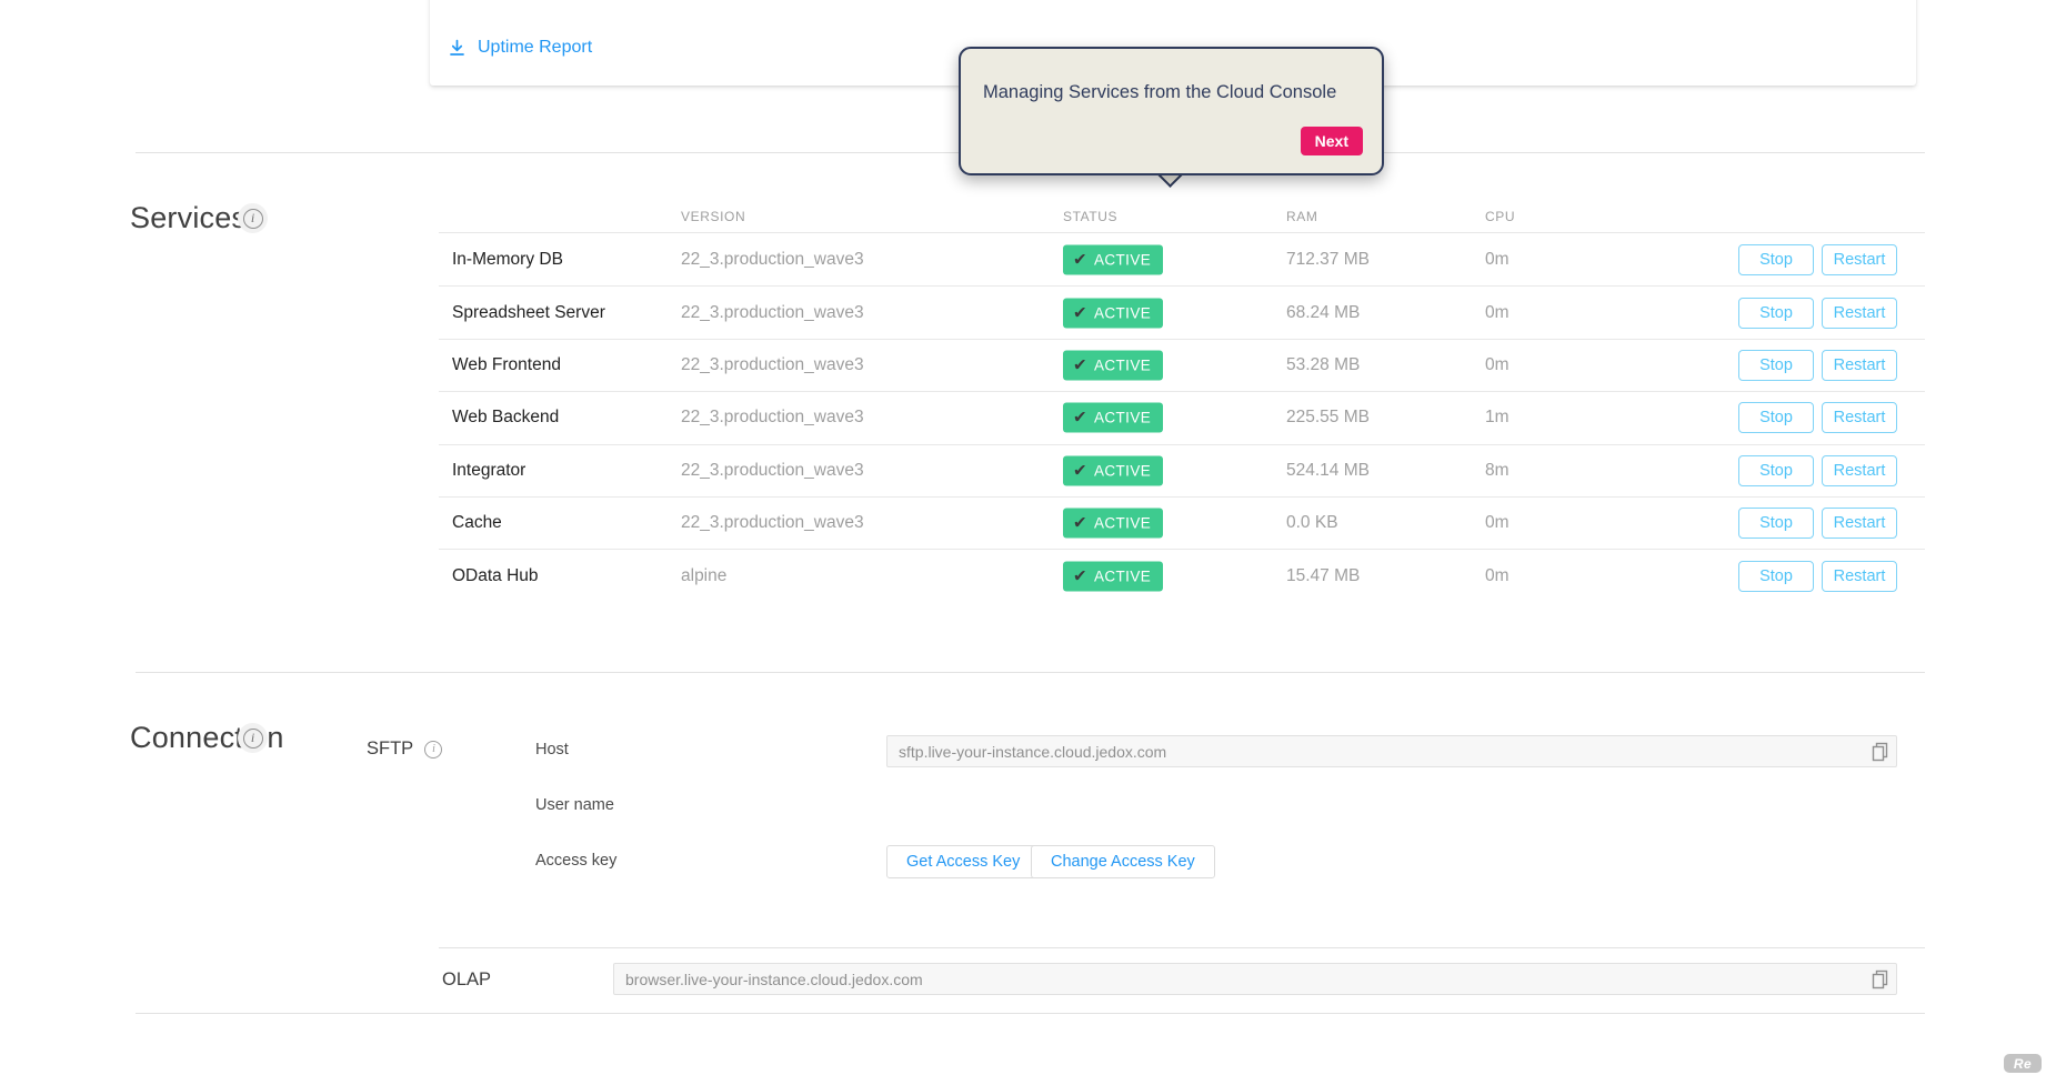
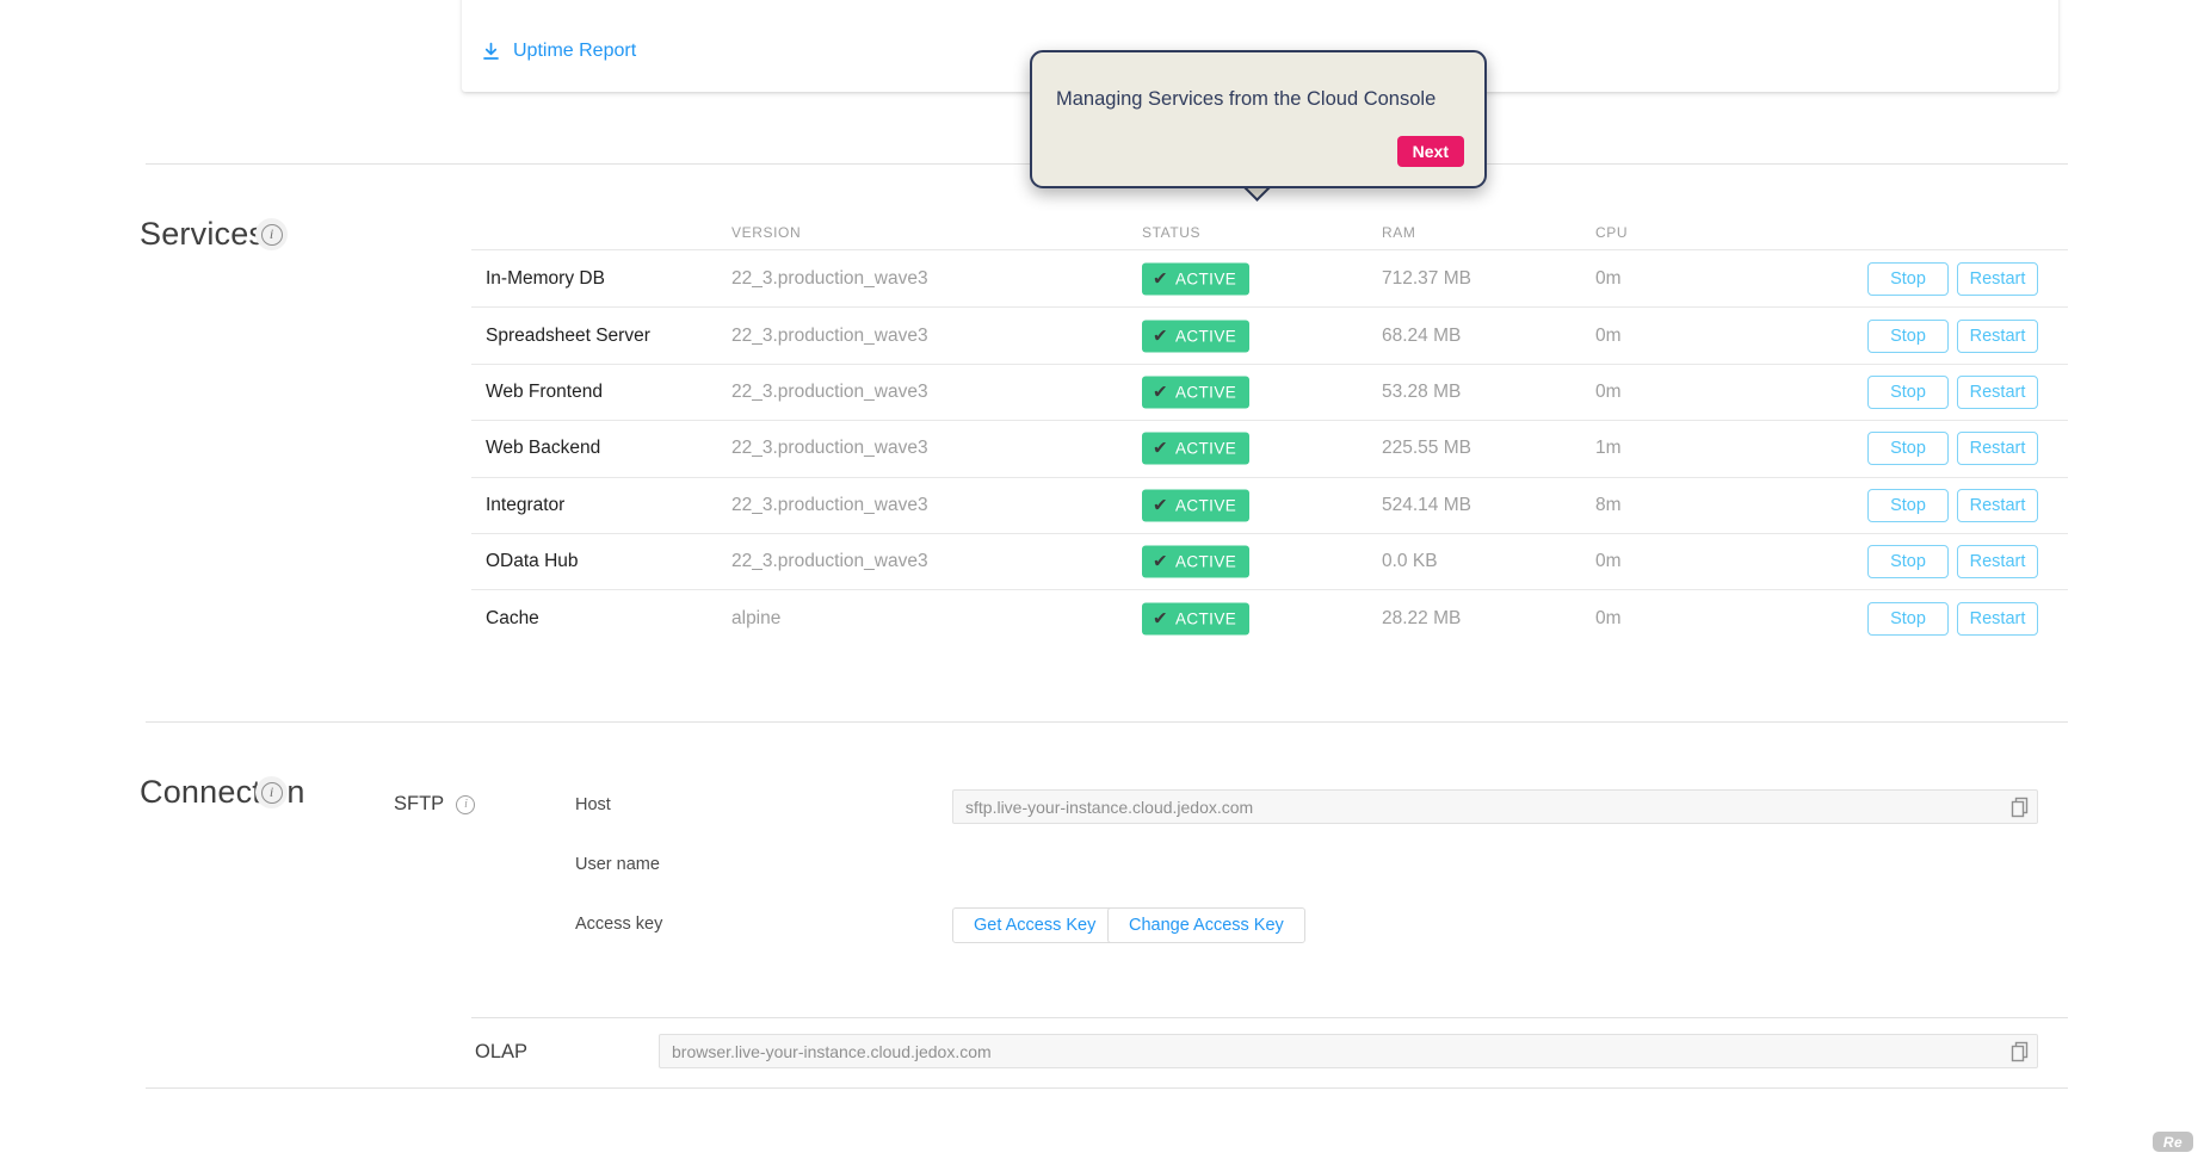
  Uptime Report
  Service
  i
  VERSION
  STATUS
  RAM
  CPU
  In-Memory DB
  22_3.production_wave3
  ✔
  ACTIVE
  712.37 MB
  0m
  Stop
  Restart
  Spreadsheet Server
  22_3.production_wave3
  ✔
  ACTIVE
  68.24 MB
  0m
  Stop
  Restart
  Web Frontend
  22_3.production_wave3
  ✔
  ACTIVE
  53.28 MB
  0m
  Stop
  Restart
  Web Backend
  22_3.production_wave3
  ✔
  ACTIVE
  225.55 MB
  1m
  Stop
  Restart
  Integrator
  22_3.production_wave3
  ✔
  ACTIVE
  524.14 MB
  8m
  Stop
  Restart
- Cache
+ OData Hub
  22_3.production_wave3
  ✔
  ACTIVE
  0.0 KB
  0m
  Stop
  Restart
- OData Hub
+ Cache
  alpine
  ✔
  ACTIVE
- 15.47 MB
+ 28.22 MB
  0m
  Stop
  Restart
  Connecn
  i
  SFTP i
  Host
  sftp.live-your-instance.cloud.jedox.com
  User name
  Access key
  Get Access Key
  Change Access Key
  OLAP
  browser.live-your-instance.cloud.jedox.com
  Managing Services from the Cloud Console
  Next
  Re
